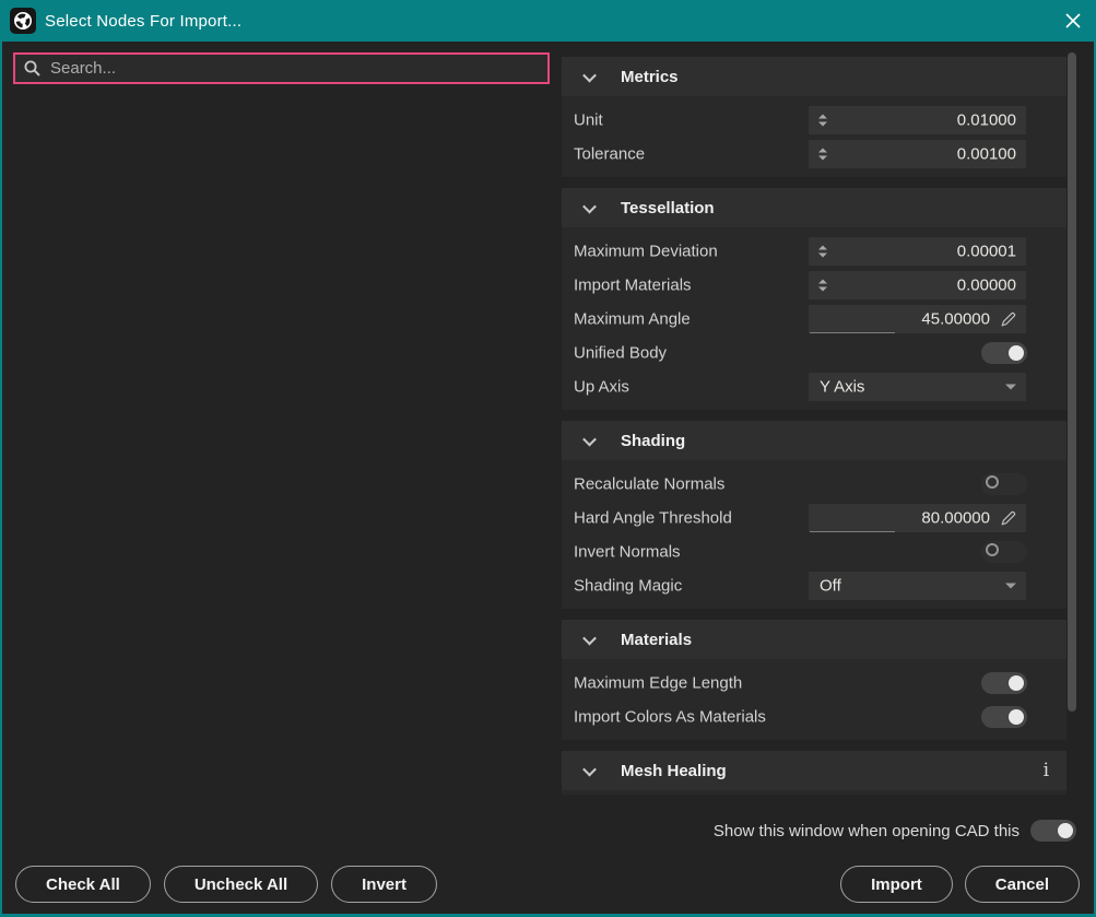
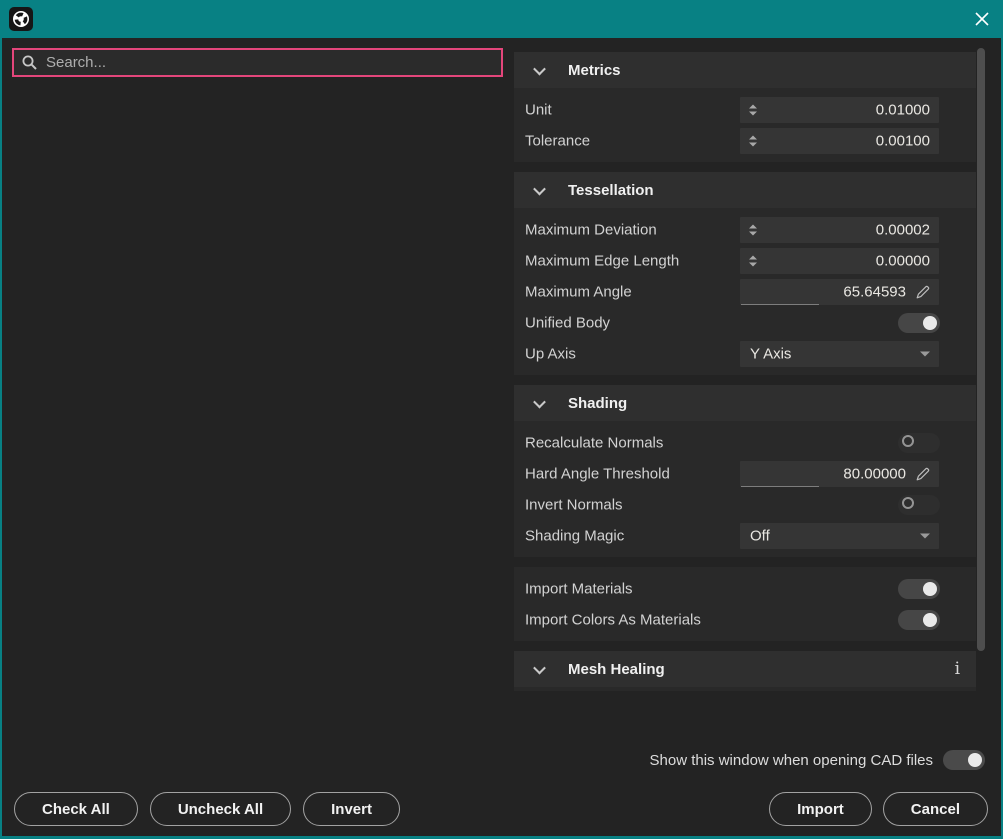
- Select Nodes For Import...
  Search...
  Metrics
  Unit
  0.01000
  Tolerance
  0.00100
  Tessellation
  Maximum Deviation
- 0.00001
+ 0.00002
- Import Materials
+ Maximum Edge Length
  0.00000
  Maximum Angle
- 45.00000
+ 65.64593
  Unified Body
  Up Axis
  Y Axis
  Shading
  Recalculate Normals
  Hard Angle Threshold
  80.00000
  Invert Normals
  Shading Magic
  Off
- Materials
- Maximum Edge Length
+ Import Materials
  Import Colors As Materials
  Mesh Healing
  i
- Show this window when opening CAD this
+ Show this window when opening CAD files
  Check All
  Uncheck All
  Invert
  Import
  Cancel
